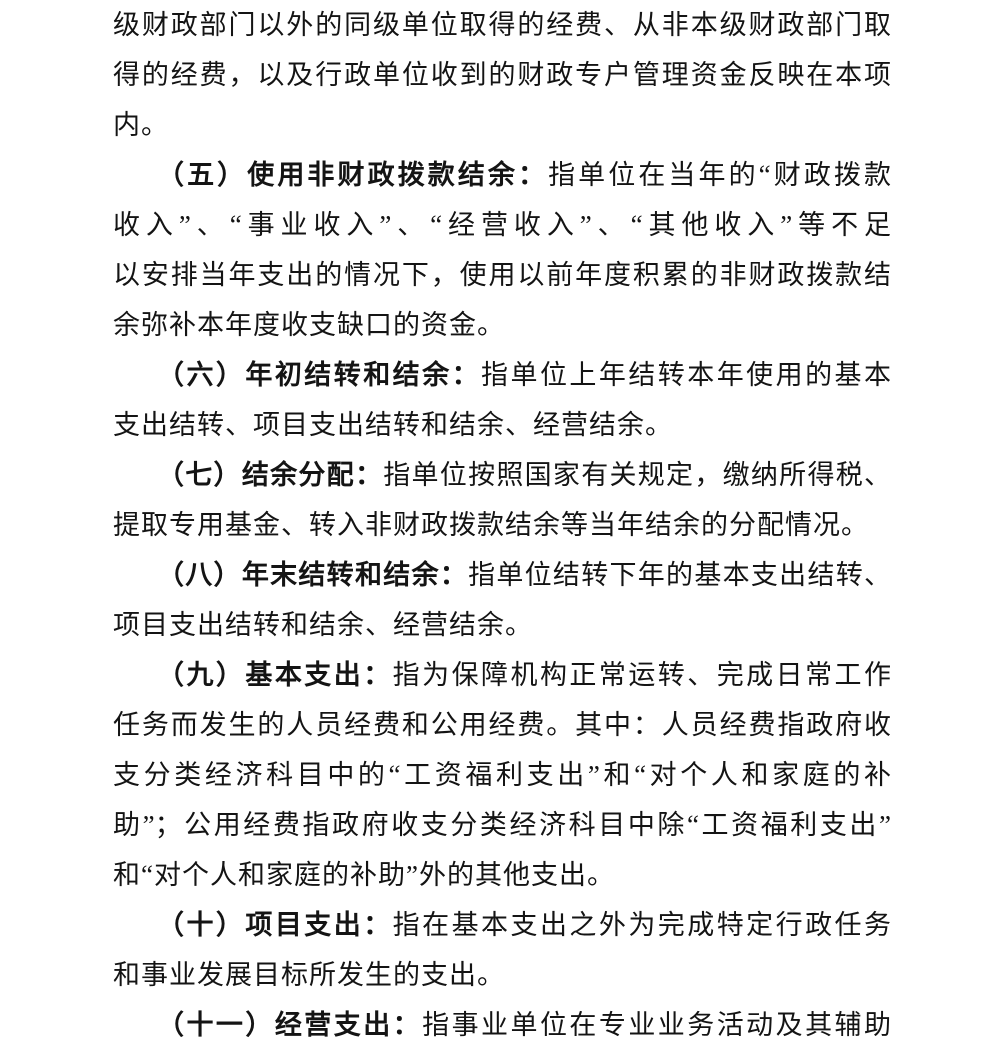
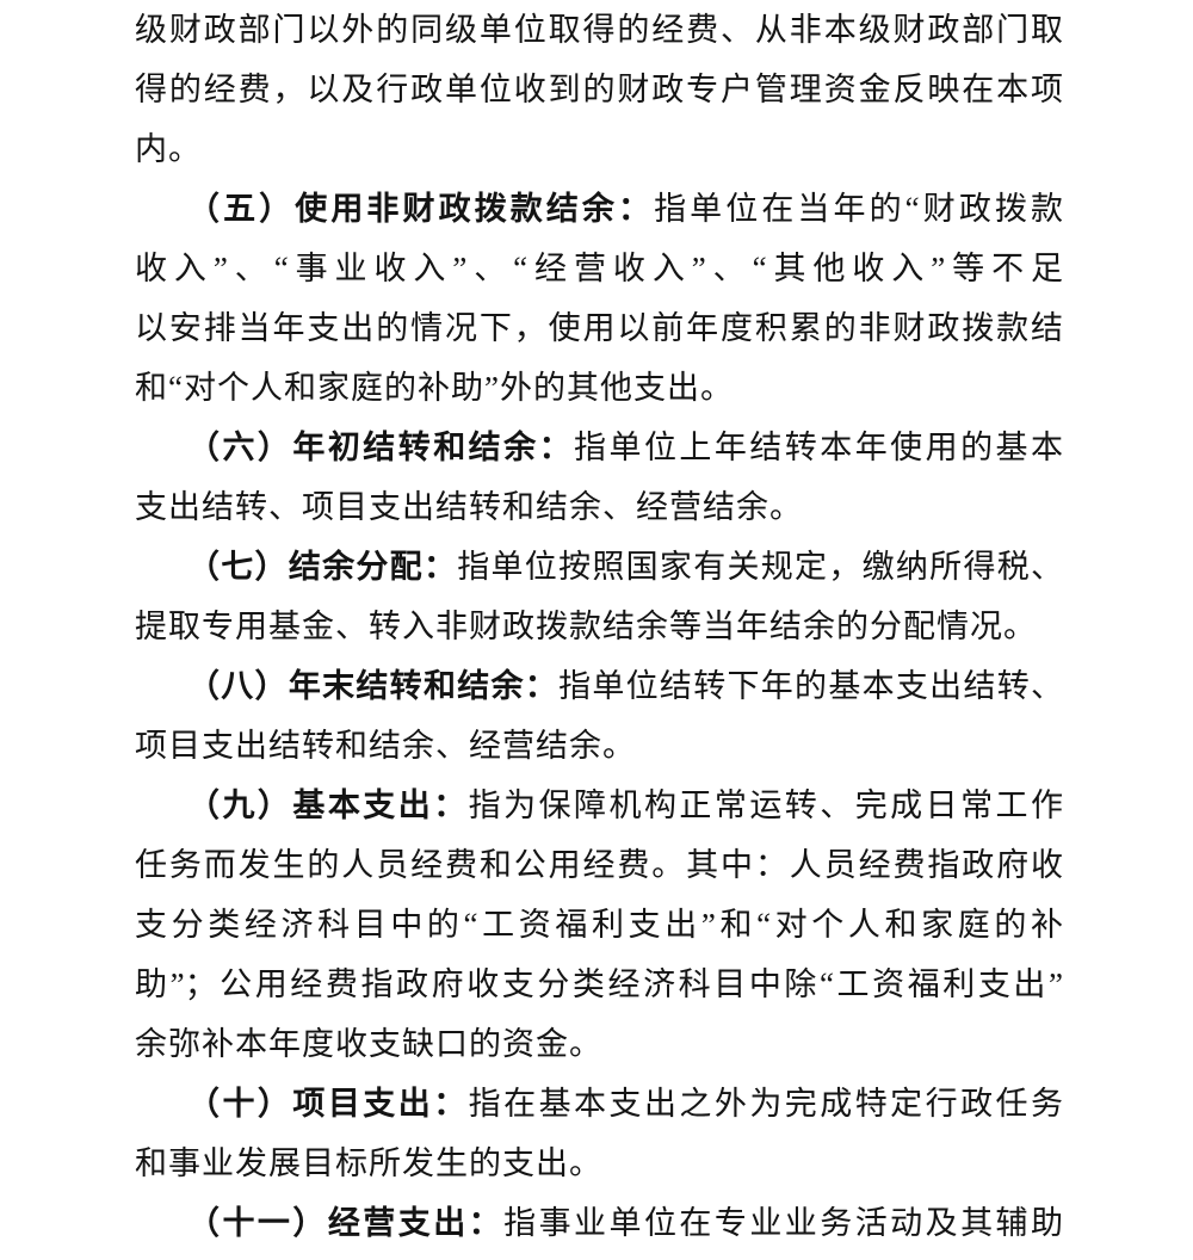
  级财政部门以外的同级单位取得的经费、从非本级财政部门取
  得的经费，以及行政单位收到的财政专户管理资金反映在本项
  内。
  （五）使用非财政拨款结余：指单位在当年的“财政拨款
  收入”、“事业收入”、“经营收入”、“其他收入”等不足
  以安排当年支出的情况下，使用以前年度积累的非财政拨款结
- 余弥补本年度收支缺口的资金。
+ 和“对个人和家庭的补助”外的其他支出。
  （六）年初结转和结余：指单位上年结转本年使用的基本
  支出结转、项目支出结转和结余、经营结余。
  （七）结余分配：指单位按照国家有关规定，缴纳所得税、
  提取专用基金、转入非财政拨款结余等当年结余的分配情况。
  （八）年末结转和结余：指单位结转下年的基本支出结转、
  项目支出结转和结余、经营结余。
  （九）基本支出：指为保障机构正常运转、完成日常工作
  任务而发生的人员经费和公用经费。其中：人员经费指政府收
  支分类经济科目中的“工资福利支出”和“对个人和家庭的补
  助”；公用经费指政府收支分类经济科目中除“工资福利支出”
- 和“对个人和家庭的补助”外的其他支出。
+ 余弥补本年度收支缺口的资金。
  （十）项目支出：指在基本支出之外为完成特定行政任务
  和事业发展目标所发生的支出。
  （十一）经营支出：指事业单位在专业业务活动及其辅助
